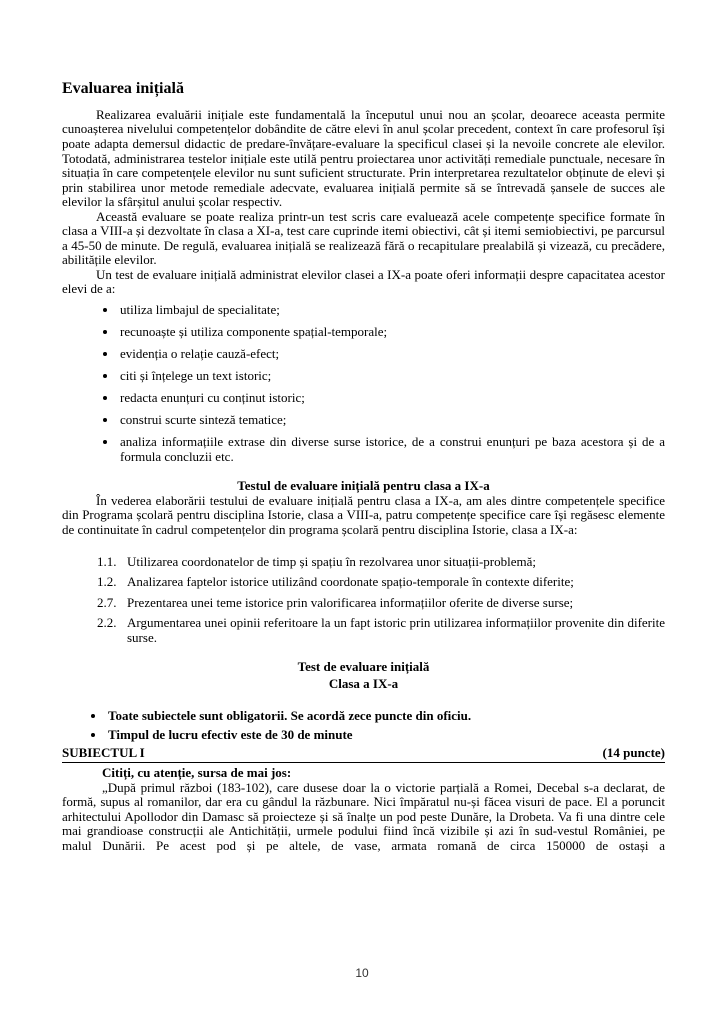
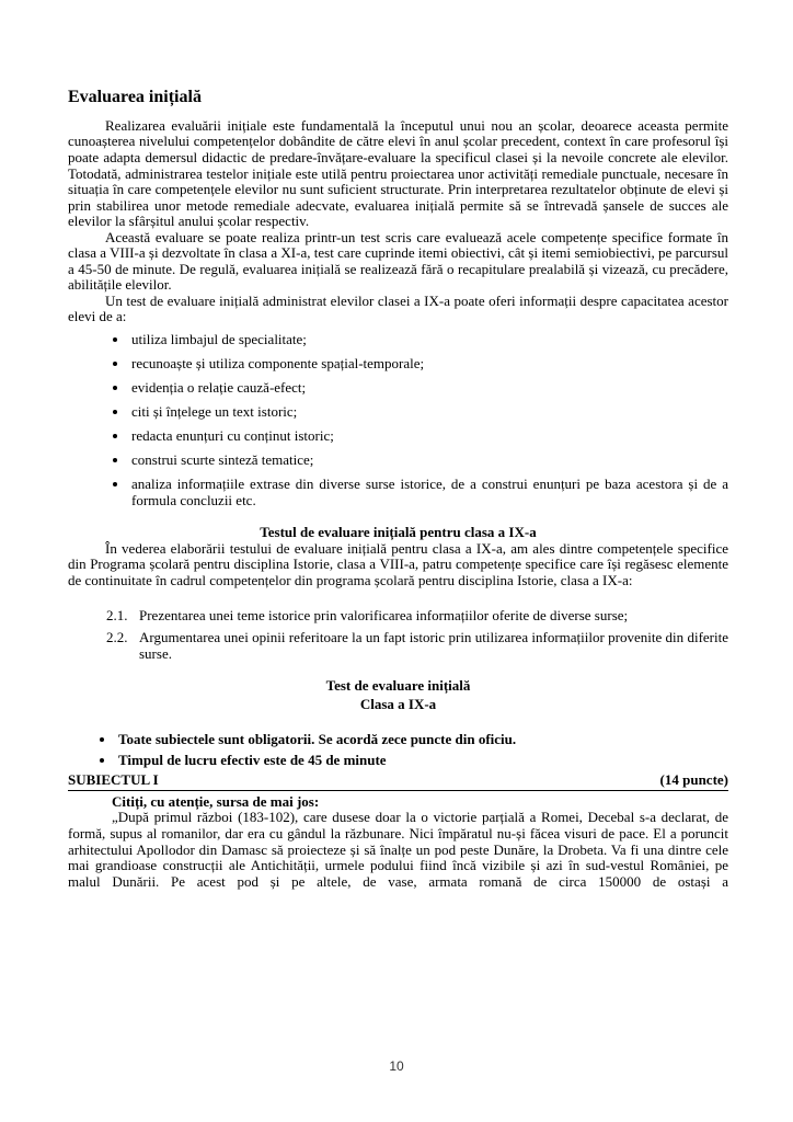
  Evaluarea inițială
  Realizarea evaluării inițiale este fundamentală la începutul unui nou an școlar, deoarece aceasta permite cunoașterea nivelului competențelor dobândite de către elevi în anul școlar precedent, context în care profesorul își poate adapta demersul didactic de predare-învățare-evaluare la specificul clasei și la nevoile concrete ale elevilor. Totodată, administrarea testelor inițiale este utilă pentru proiectarea unor activități remediale punctuale, necesare în situația în care competențele elevilor nu sunt suficient structurate. Prin interpretarea rezultatelor obținute de elevi și prin stabilirea unor metode remediale adecvate, evaluarea inițială permite să se întrevadă șansele de succes ale elevilor la sfârșitul anului școlar respectiv.
  Această evaluare se poate realiza printr-un test scris care evaluează acele competențe specifice formate în clasa a VIII-a și dezvoltate în clasa a XI-a, test care cuprinde itemi obiectivi, cât și itemi semiobiectivi, pe parcursul a 45-50 de minute. De regulă, evaluarea inițială se realizează fără o recapitulare prealabilă și vizează, cu precădere, abilitățile elevilor.
  Un test de evaluare inițială administrat elevilor clasei a IX-a poate oferi informații despre capacitatea acestor elevi de a:
  utiliza limbajul de specialitate;
  recunoaște și utiliza componente spațial-temporale;
  evidenția o relație cauză-efect;
  citi și înțelege un text istoric;
  redacta enunțuri cu conținut istoric;
  construi scurte sinteză tematice;
  analiza informațiile extrase din diverse surse istorice, de a construi enunțuri pe baza acestora și de a formula concluzii etc.
  Testul de evaluare inițială pentru clasa a IX-a
  În vederea elaborării testului de evaluare inițială pentru clasa a IX-a, am ales dintre competențele specifice din Programa școlară pentru disciplina Istorie, clasa a VIII-a, patru competențe specifice care își regăsesc elemente de continuitate în cadrul competențelor din programa școlară pentru disciplina Istorie, clasa a IX-a:
- 1.1.
- Utilizarea coordonatelor de timp și spațiu în rezolvarea unor situații-problemă;
- 1.2.
- Analizarea faptelor istorice utilizând coordonate spațio-temporale în contexte diferite;
- 2.7.
+ 2.1.
  Prezentarea unei teme istorice prin valorificarea informațiilor oferite de diverse surse;
  2.2.
  Argumentarea unei opinii referitoare la un fapt istoric prin utilizarea informațiilor provenite din diferite surse.
  Test de evaluare inițială
  Clasa a IX-a
  Toate subiectele sunt obligatorii. Se acordă zece puncte din oficiu.
- Timpul de lucru efectiv este de 30 de minute
+ Timpul de lucru efectiv este de 45 de minute
  SUBIECTUL I
  (14 puncte)
  Citiți, cu atenție, sursa de mai jos:
  „După primul război (183-102), care dusese doar la o victorie parțială a Romei, Decebal s-a declarat, de formă, supus al romanilor, dar era cu gândul la răzbunare. Nici împăratul nu-și făcea visuri de pace. El a poruncit arhitectului Apollodor din Damasc să proiecteze și să înalțe un pod peste Dunăre, la Drobeta. Va fi una dintre cele mai grandioase construcții ale Antichității, urmele podului fiind încă vizibile și azi în sud-vestul României, pe malul Dunării. Pe acest pod și pe altele, de vase, armata romană de circa 150000 de ostași a
  10
